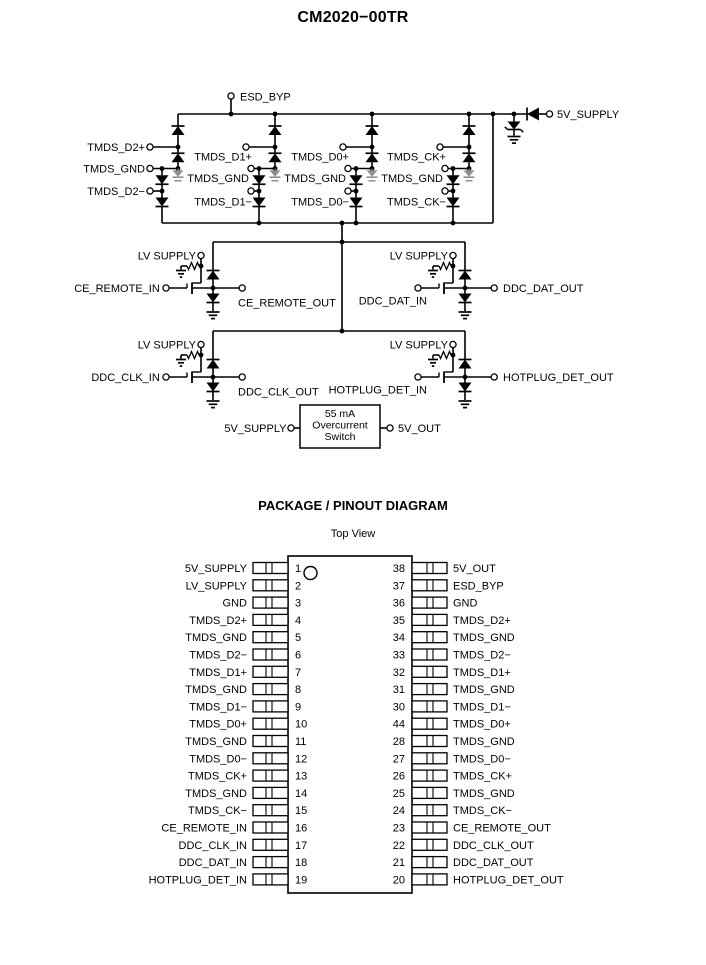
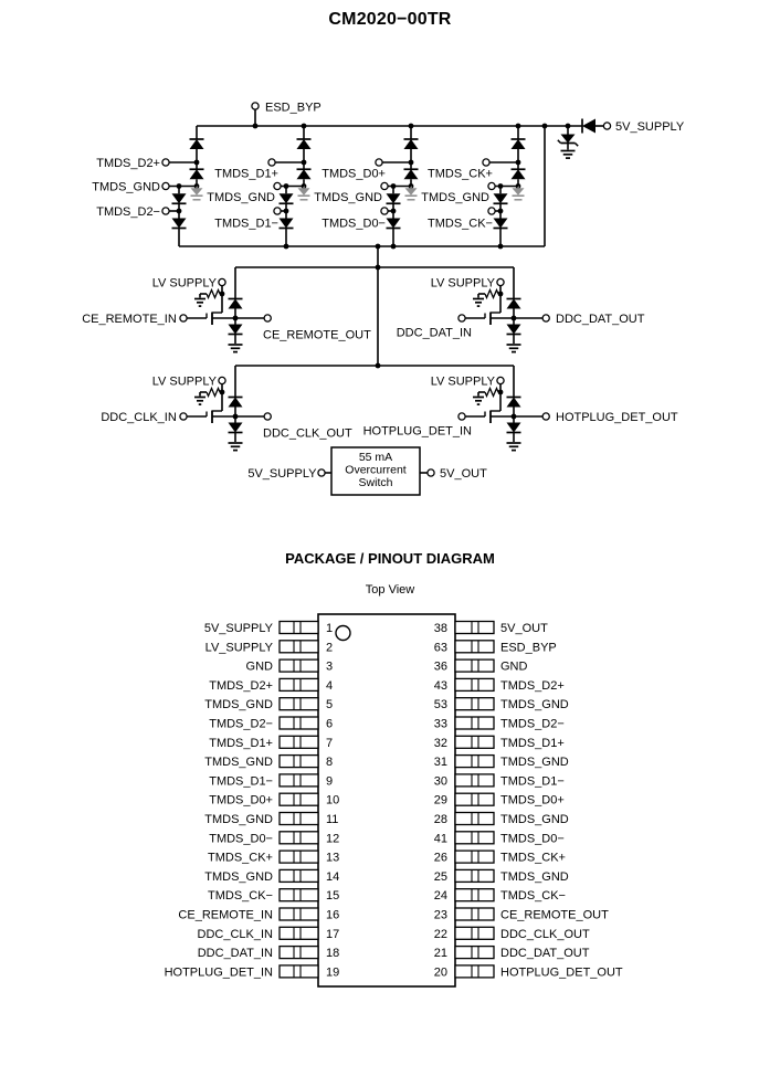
  CM2020−00TR
  PACKAGE / PINOUT DIAGRAM
  Top View
  ESD_BYP
  5V_SUPPLY
  TMDS_D2+
  TMDS_GND
  TMDS_D2−
  TMDS_D1+
  TMDS_GND
  TMDS_D1−
  TMDS_D0+
  TMDS_GND
  TMDS_D0−
  TMDS_CK+
  TMDS_GND
  TMDS_CK−
  LV SUPPLY
  CE_REMOTE_IN
  CE_REMOTE_OUT
  LV SUPPLY
  DDC_DAT_IN
  DDC_DAT_OUT
  LV SUPPLY
  DDC_CLK_IN
  DDC_CLK_OUT
  LV SUPPLY
  HOTPLUG_DET_IN
  HOTPLUG_DET_OUT
  55 mA
  Overcurrent
  Switch
  5V_SUPPLY
  5V_OUT
  1
  38
  5V_SUPPLY
  5V_OUT
  2
- 37
+ 63
  LV_SUPPLY
  ESD_BYP
  3
  36
  GND
  GND
  4
- 35
+ 43
  TMDS_D2+
  TMDS_D2+
  5
- 34
+ 53
  TMDS_GND
  TMDS_GND
  6
  33
  TMDS_D2−
  TMDS_D2−
  7
  32
  TMDS_D1+
  TMDS_D1+
  8
  31
  TMDS_GND
  TMDS_GND
  9
  30
  TMDS_D1−
  TMDS_D1−
  10
- 44
+ 29
  TMDS_D0+
  TMDS_D0+
  11
  28
  TMDS_GND
  TMDS_GND
  12
- 27
+ 41
  TMDS_D0−
  TMDS_D0−
  13
  26
  TMDS_CK+
  TMDS_CK+
  14
  25
  TMDS_GND
  TMDS_GND
  15
  24
  TMDS_CK−
  TMDS_CK−
  16
  23
  CE_REMOTE_IN
  CE_REMOTE_OUT
  17
  22
  DDC_CLK_IN
  DDC_CLK_OUT
  18
  21
  DDC_DAT_IN
  DDC_DAT_OUT
  19
  20
  HOTPLUG_DET_IN
  HOTPLUG_DET_OUT
